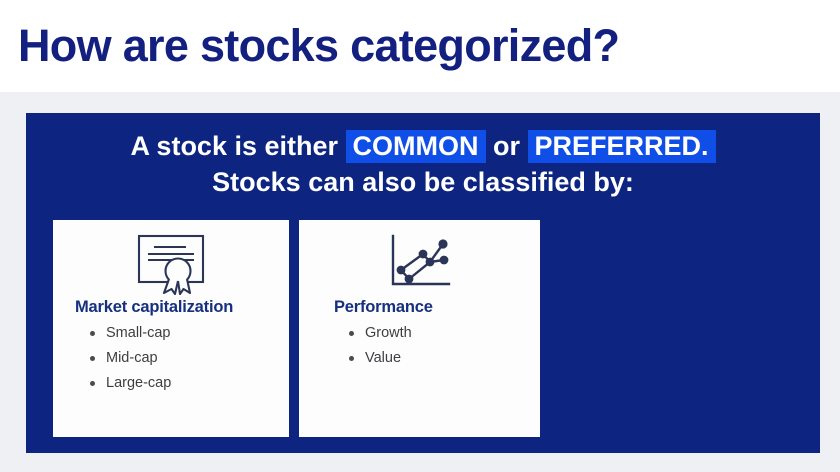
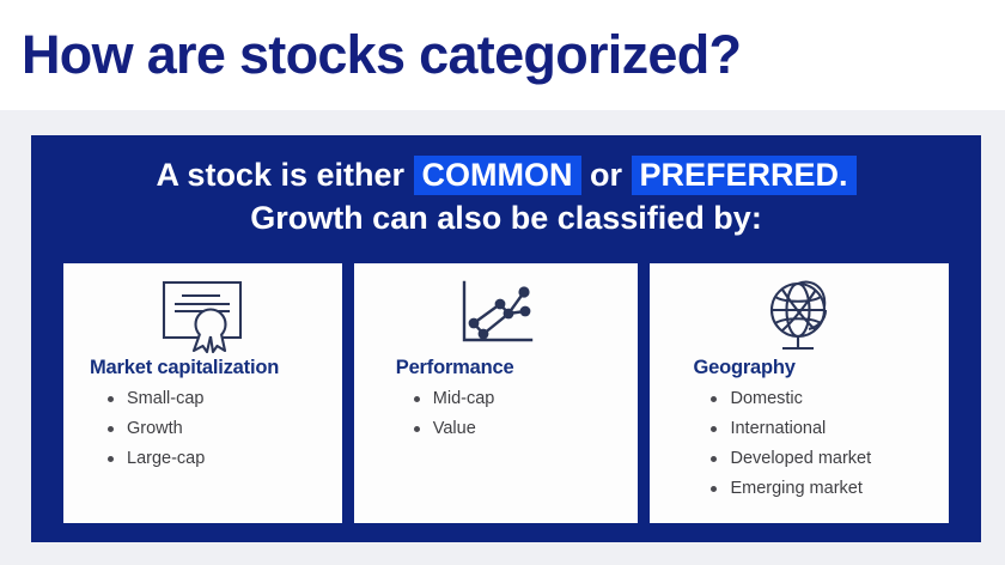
  How are stocks categorized?
  A stock is either COMMON or PREFERRED.
- Stocks can also be classified by:
+ Growth can also be classified by:
  Market capitalization
  Small-cap
- Mid-cap
+ Growth
  Large-cap
  Performance
- Growth
+ Mid-cap
  Value
+ Geography
+ Domestic
+ International
+ Developed market
+ Emerging market
